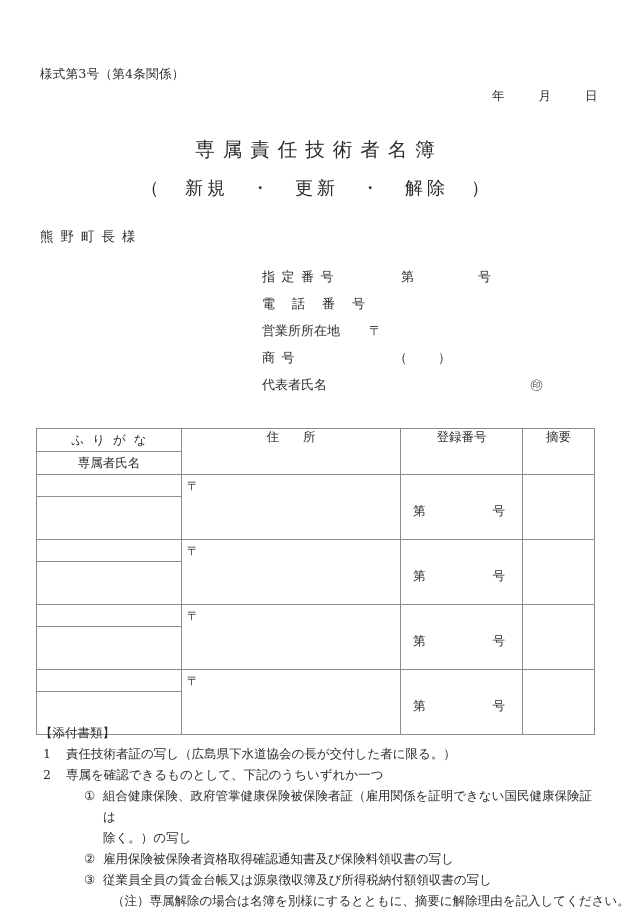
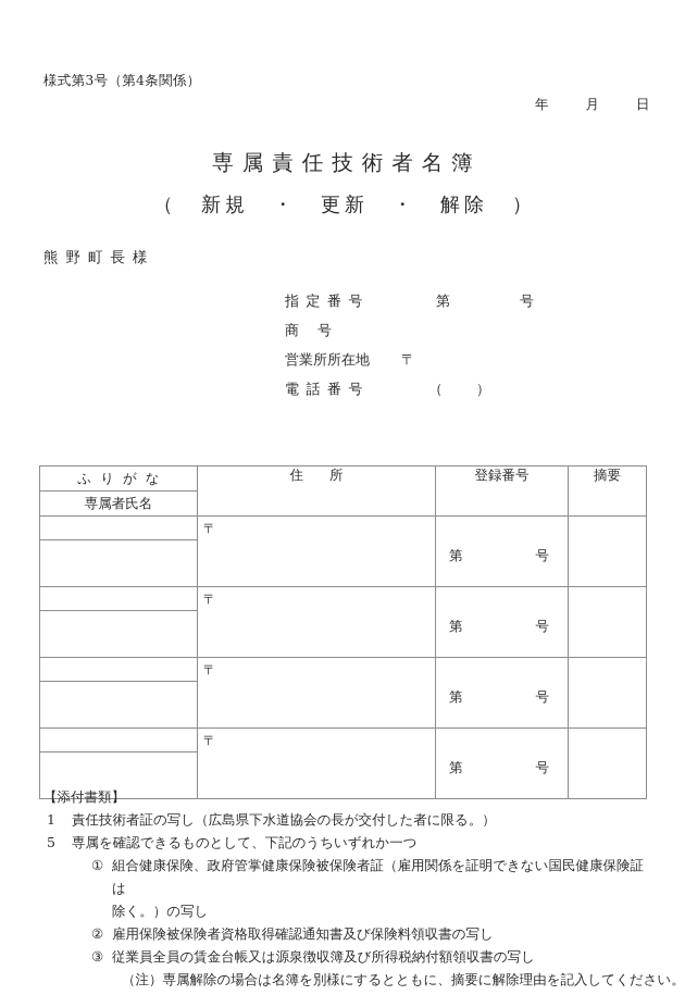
  様式第3号（第4条関係）
  年 月 日
  専属責任技術者名簿
  （ 新規 ・ 更新 ・ 解除 ）
  熊野町長様
  指定番号
  第
  号
- 電話番号
+ 商号
  営業所所在地
  〒
- 商号
+ 電話番号
  （
  ）
- 代表者氏名
- ㊞
  ふりがな	住所	登録番号	摘要
  専属者氏名
  	〒	第 号
  	〒	第 号
  	〒	第 号
  	〒	第 号
  【添付書類】
  1
  責任技術者証の写し（広島県下水道協会の長が交付した者に限る。）
- 2
+ 5
  専属を確認できるものとして、下記のうちいずれか一つ
  ①
  組合健康保険、政府管掌健康保険被保険者証（雇用関係を証明できない国民健康保険証は
  除く。）の写し
  ②
  雇用保険被保険者資格取得確認通知書及び保険料領収書の写し
  ③
  従業員全員の賃金台帳又は源泉徴収簿及び所得税納付額領収書の写し
  （注）専属解除の場合は名簿を別様にするとともに、摘要に解除理由を記入してください。
